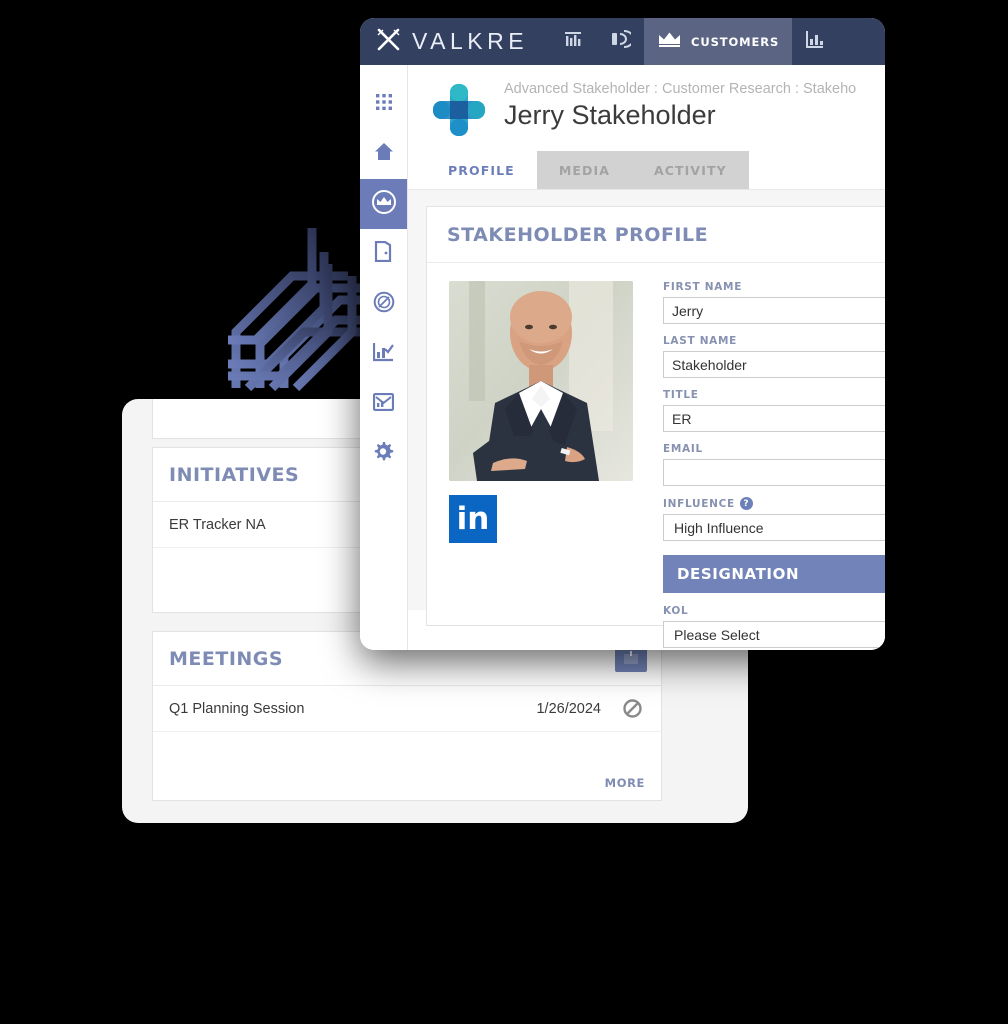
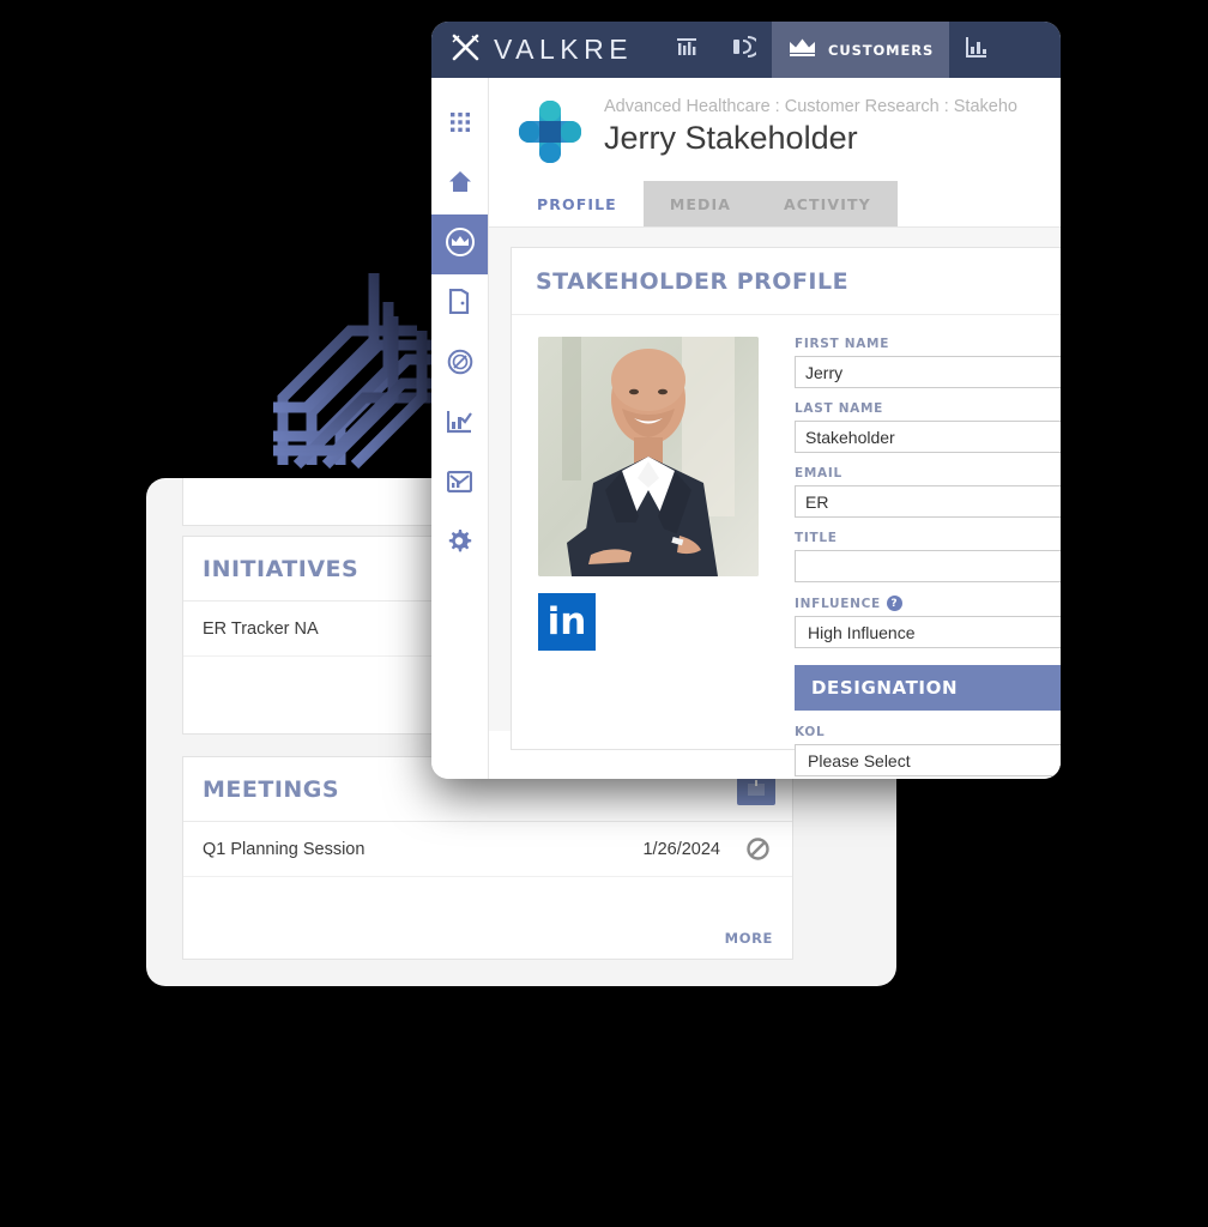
  INITIATIVES
  ER Tracker NA
  MEETINGS
  Q1 Planning Session
  1/26/2024
  MORE
  VALKRE
  CUSTOMERS
- Advanced Stakeholder : Customer Research : Stakeho
+ Advanced Healthcare : Customer Research : Stakeho
  Jerry Stakeholder
  PROFILE
  MEDIA
  ACTIVITY
  STAKEHOLDER PROFILE
  in
  FIRST NAME
  Jerry
  LAST NAME
  Stakeholder
- TITLE
+ EMAIL
  ER
- EMAIL
+ TITLE
  INFLUENCE
  ?
  High Influence
  DESIGNATION
  KOL
  Please Select
